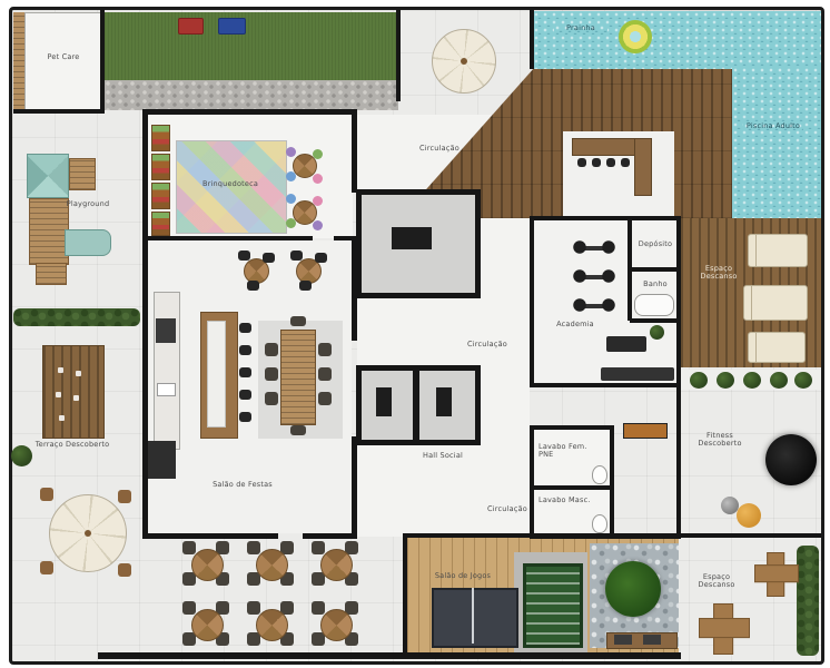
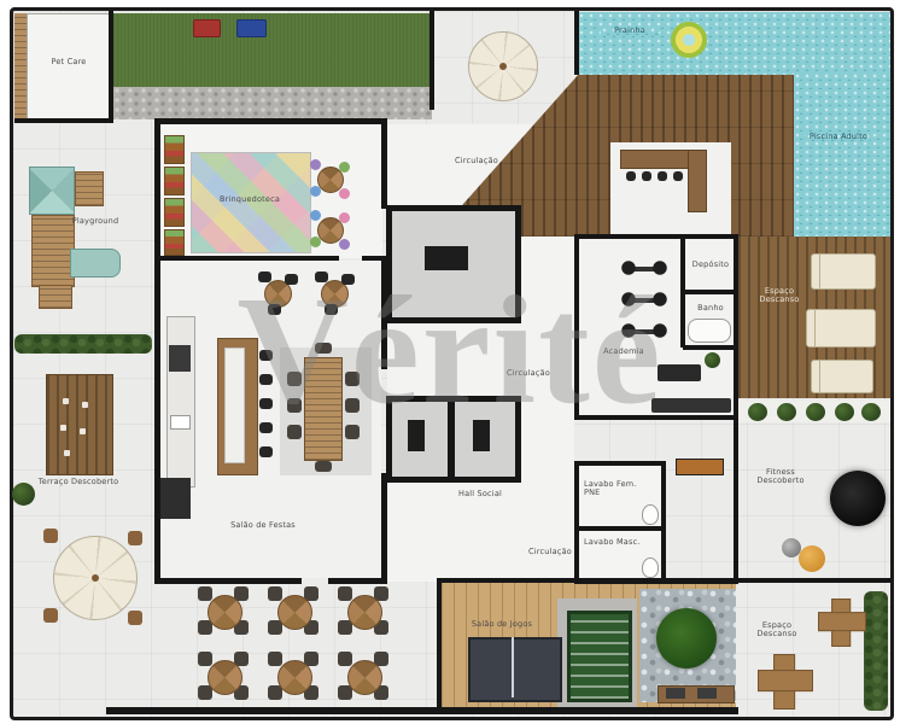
  Pet Care
  Playground
  Terraço Descoberto
  Brinquedoteca
  Salão de Festas
  Circulação
  Circulação
  Hall Social
  Circulação
  Prainha
  Piscina Adulto
  Academia
  Depósito
  Banho
  Espaço Descanso
  Fitness Descoberto
  Espaço Descanso
  Salão de Jogos
  Lavabo Fem. PNE
  Lavabo Masc.
+ Vérité
